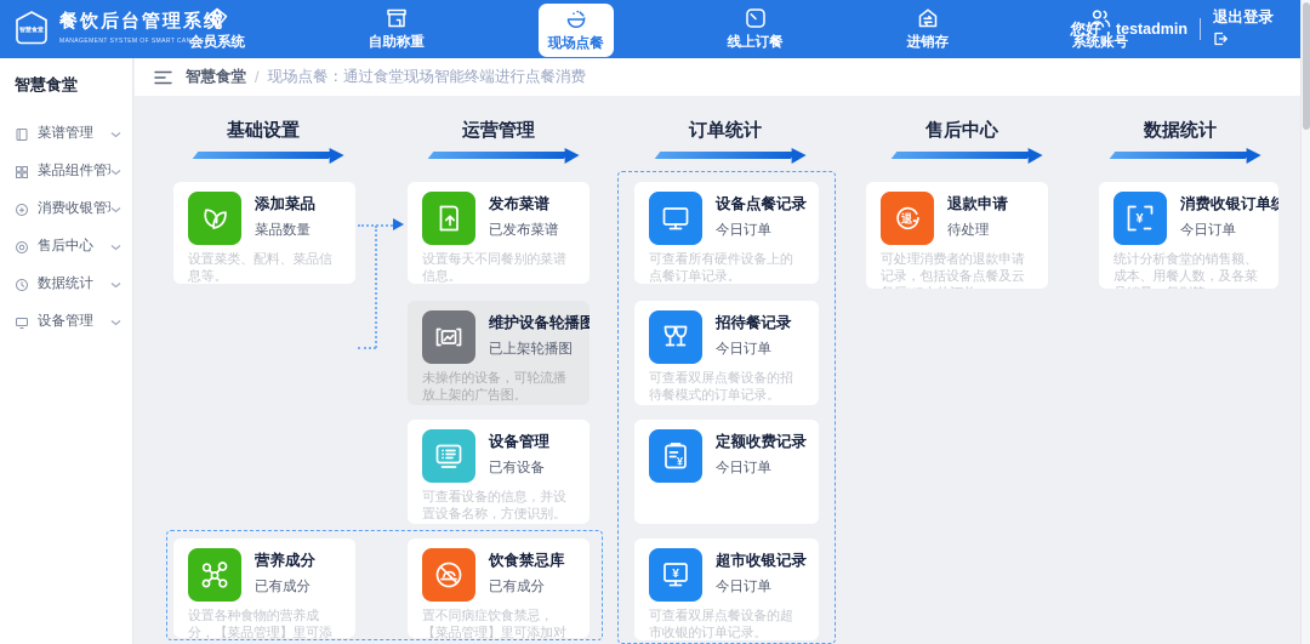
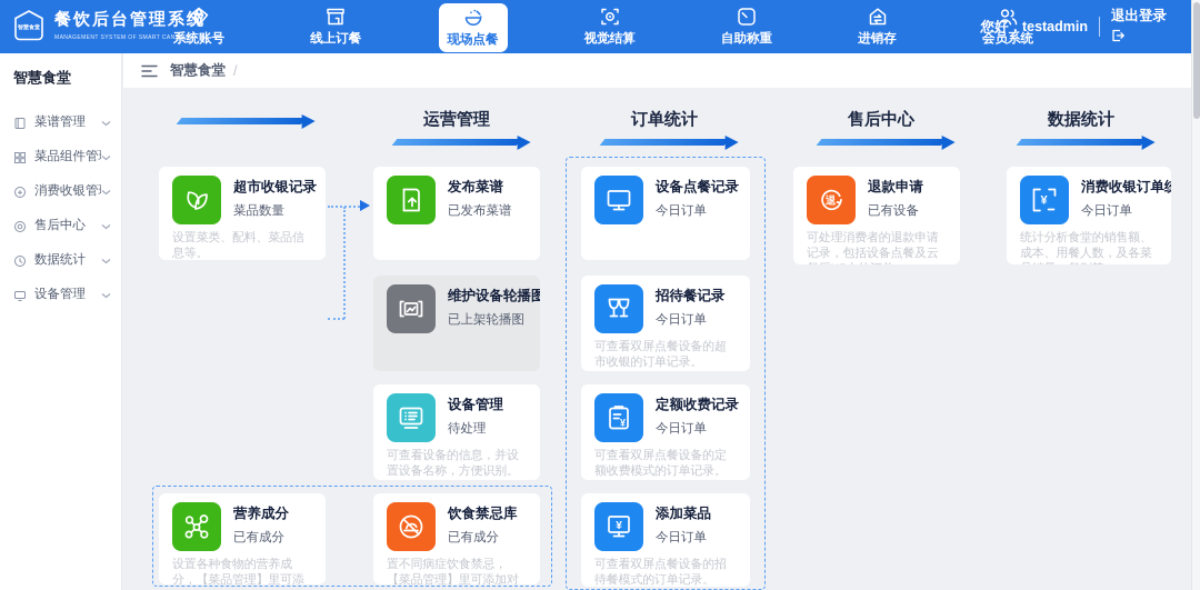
  餐饮后台管理系
- 会员系统
+ 系统账号
- 自助称重
+ 线上订餐
  现场点餐
+ 视觉结算
- 线上订餐
+ 自助称重
  进销存
- 系统账号
+ 会员系统
  您好，testadmin
  退出登录
  智慧食堂
  菜谱管理
  菜品组件管
  消费收银管
  售后中心
  数据统计
  设备管理
  智慧食堂
  /
- 现场点餐：通过食堂现场智能终端进行点餐消费
- 基础设置
  运营管理
  订单统计
  售后中心
  数据统计
- 添加菜品
+ 超市收银记录
  菜品数量
  设置菜类、配料、菜品信息等。
  营养成分
  已有成分
  发布菜谱
  已发布菜谱
- 设置每天不同餐别的菜谱信息。
  维护设备轮播图
  已上架轮播图
- 未操作的设备，可轮流播放上架的广告图。
  设备管理
- 已有设备
+ 待处理
  可查看设备的信息，并设置设备名称，方便识别。
  饮食禁忌库
  已有成分
  置不同病症饮食禁忌，【菜品管理】里可添加对
  设备点餐记录
  今日订单
- 可查看所有硬件设备上的点餐订单记录。
  招待餐记录
  今日订单
- 可查看双屏点餐设备的招待餐模式的订单记录。
+ 可查看双屏点餐设备的超市收银的订单记录。
  ¥
  定额收费记录
  今日订单
+ 可查看双屏点餐设备的定额收费模式的订单记录。
  ¥
- 超市收银记录
+ 添加菜品
  今日订单
- 可查看双屏点餐设备的超市收银的订单记录。
+ 可查看双屏点餐设备的招待餐模式的订单记录。
  退
  退款申请
- 待处理
+ 已有设备
  ¥
  消费收银订单
  今日订单
